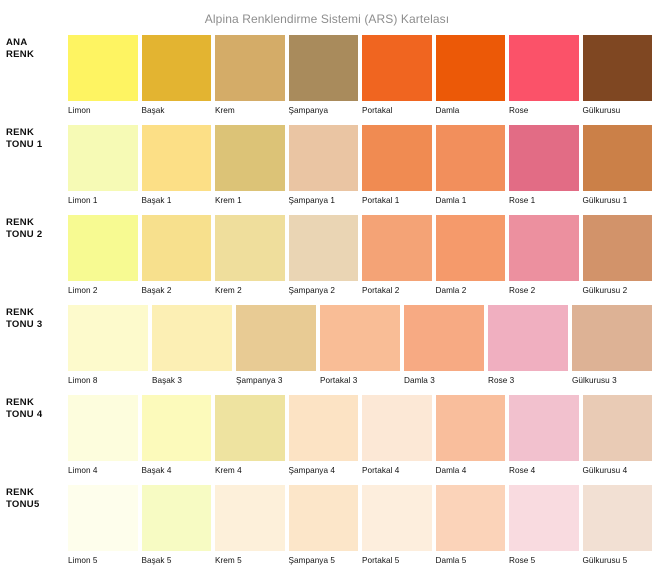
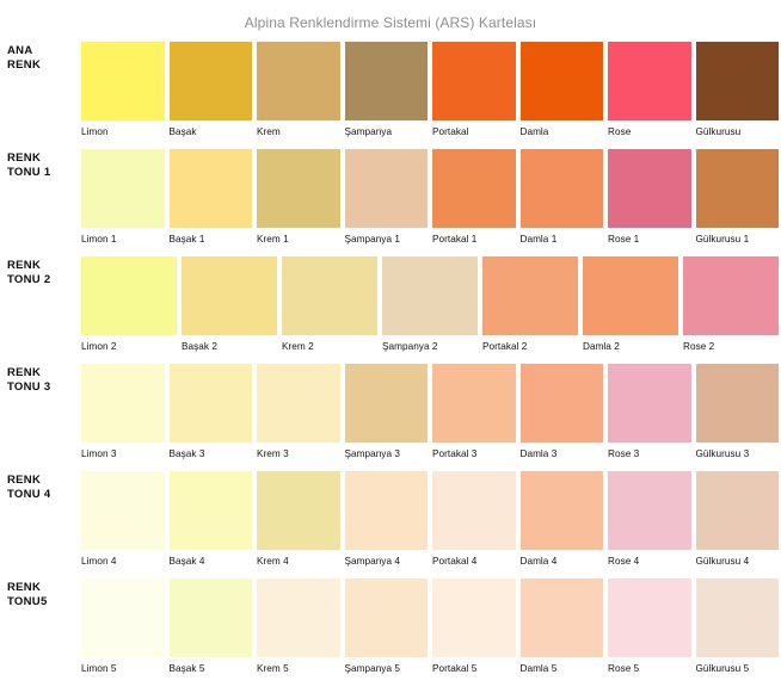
  Alpina Renklendirme Sistemi (ARS) Kartelası
  ANA
  RENK
  Limon
  Başak
  Krem
  Şampanya
  Portakal
  Damla
  Rose
  Gülkurusu
  RENK
  TONU 1
  Limon 1
  Başak 1
  Krem 1
  Şampanya 1
  Portakal 1
  Damla 1
  Rose 1
  Gülkurusu 1
  RENK
  TONU 2
  Limon 2
  Başak 2
  Krem 2
  Şampanya 2
  Portakal 2
  Damla 2
  Rose 2
- Gülkurusu 2
  RENK
  TONU 3
- Limon 8
+ Limon 3
  Başak 3
+ Krem 3
  Şampanya 3
  Portakal 3
  Damla 3
  Rose 3
  Gülkurusu 3
  RENK
  TONU 4
  Limon 4
  Başak 4
  Krem 4
  Şampanya 4
  Portakal 4
  Damla 4
  Rose 4
  Gülkurusu 4
  RENK
  TONU5
  Limon 5
  Başak 5
  Krem 5
  Şampanya 5
  Portakal 5
  Damla 5
  Rose 5
  Gülkurusu 5
